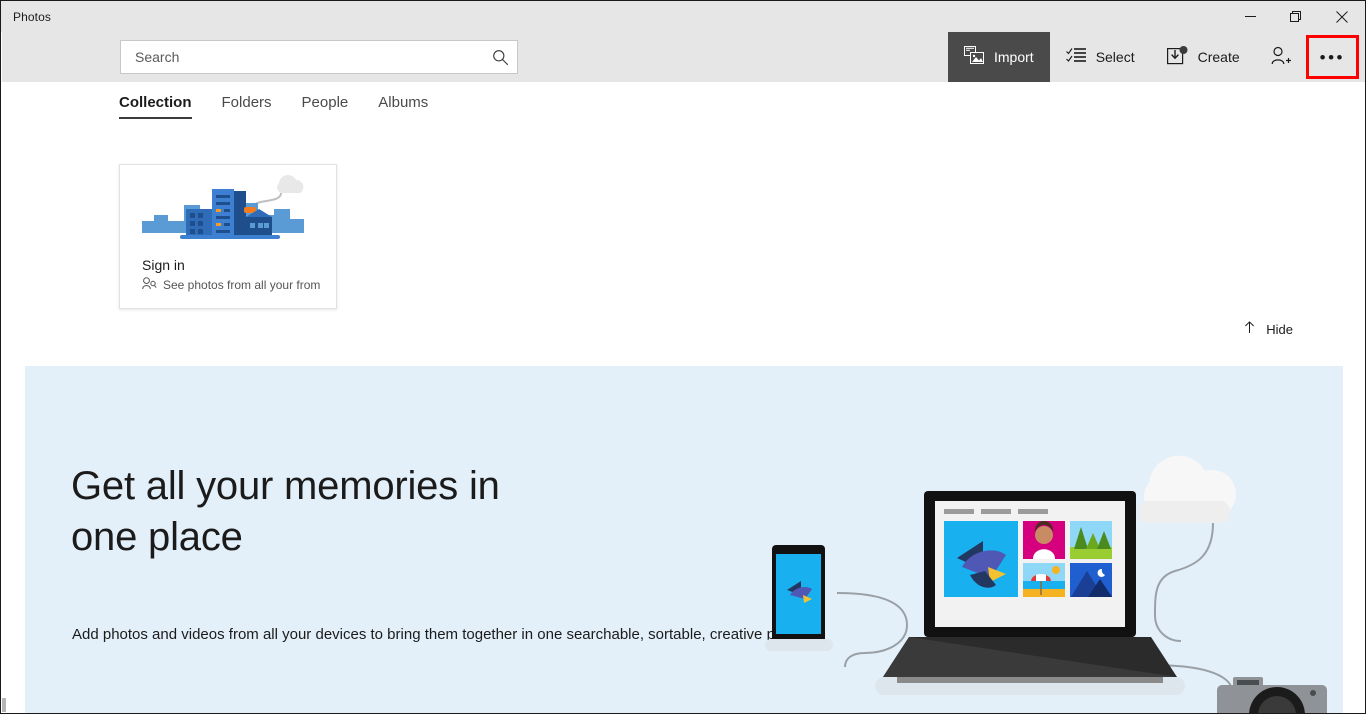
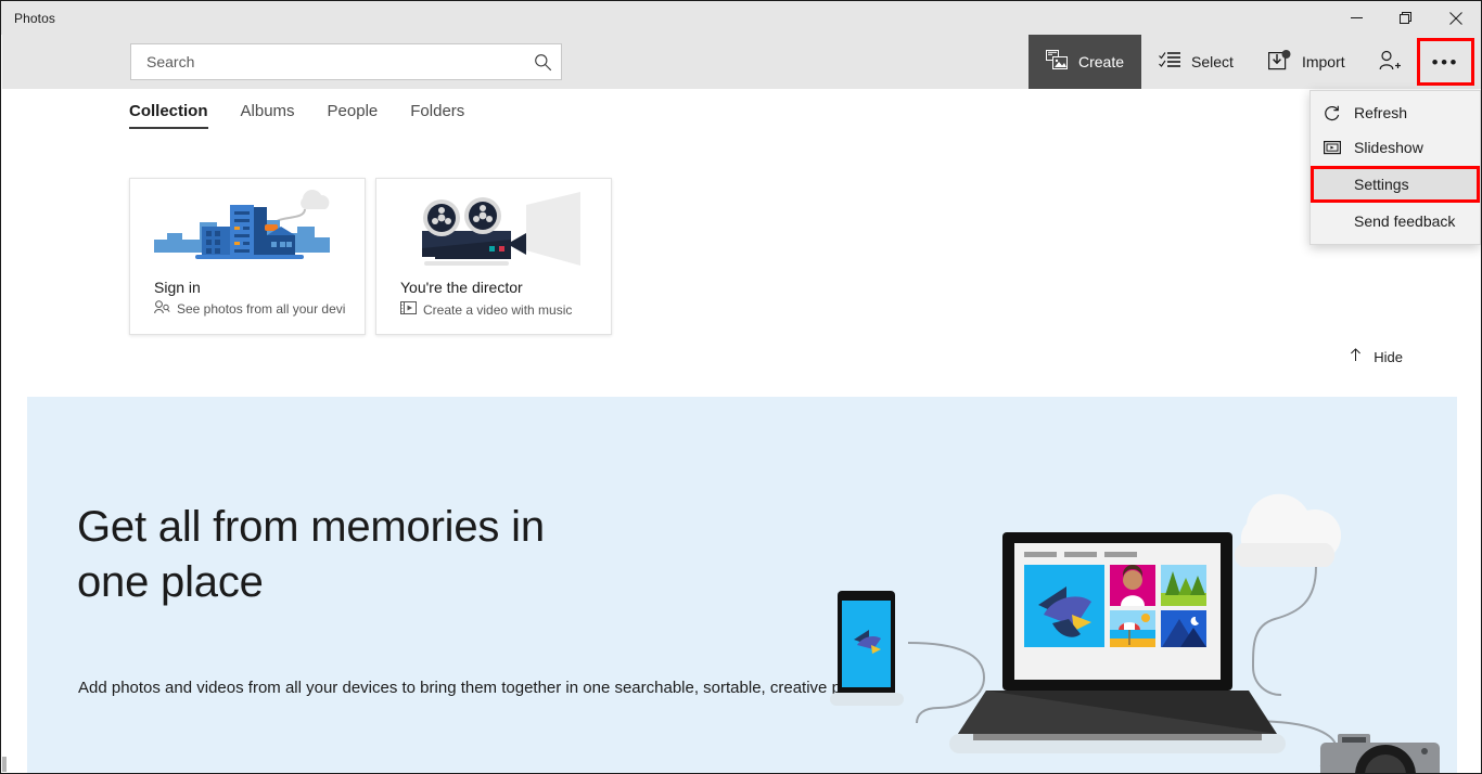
  Photos
  Search
- Import
+ Create
  Select
- Create
+ Import
  •••
  Collection
- Folders
+ Albums
  People
- Albums
+ Folders
  Sign in
- See photos from all your from
+ See photos from all your devi
+ You're the director
+ Create a video with music
  Hide
- Get all your memories in
+ Get all from memories in
  one place
  Add photos and videos from all your devices to bring them together in one searchable, sortable, creative p
+ Refresh
+ Slideshow
+ Settings
+ Send feedback
